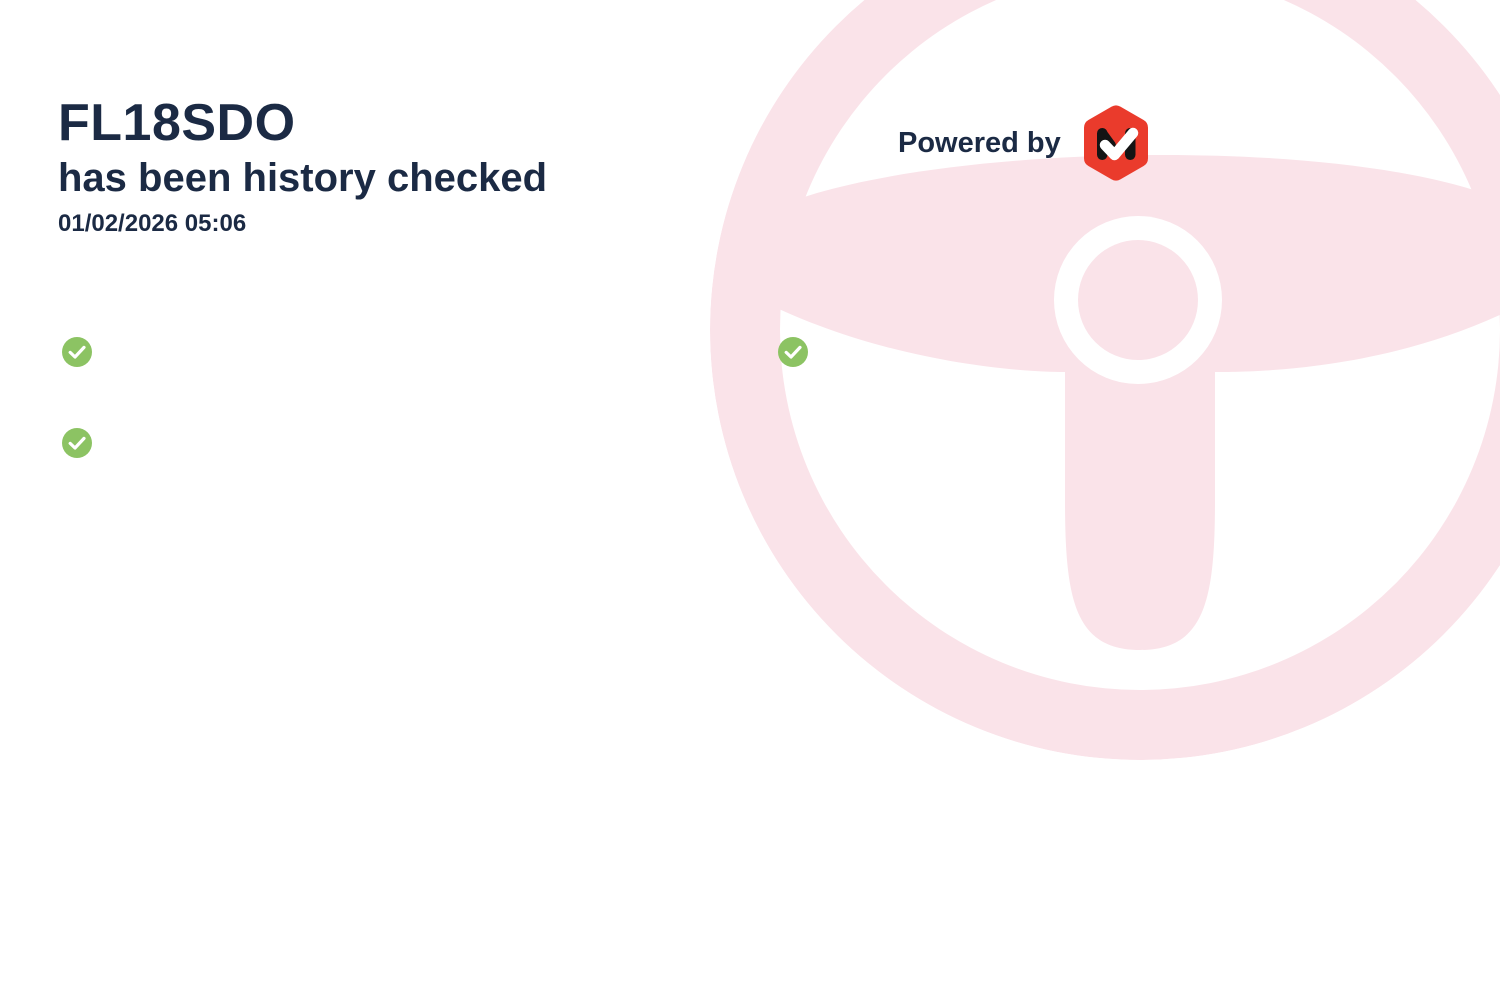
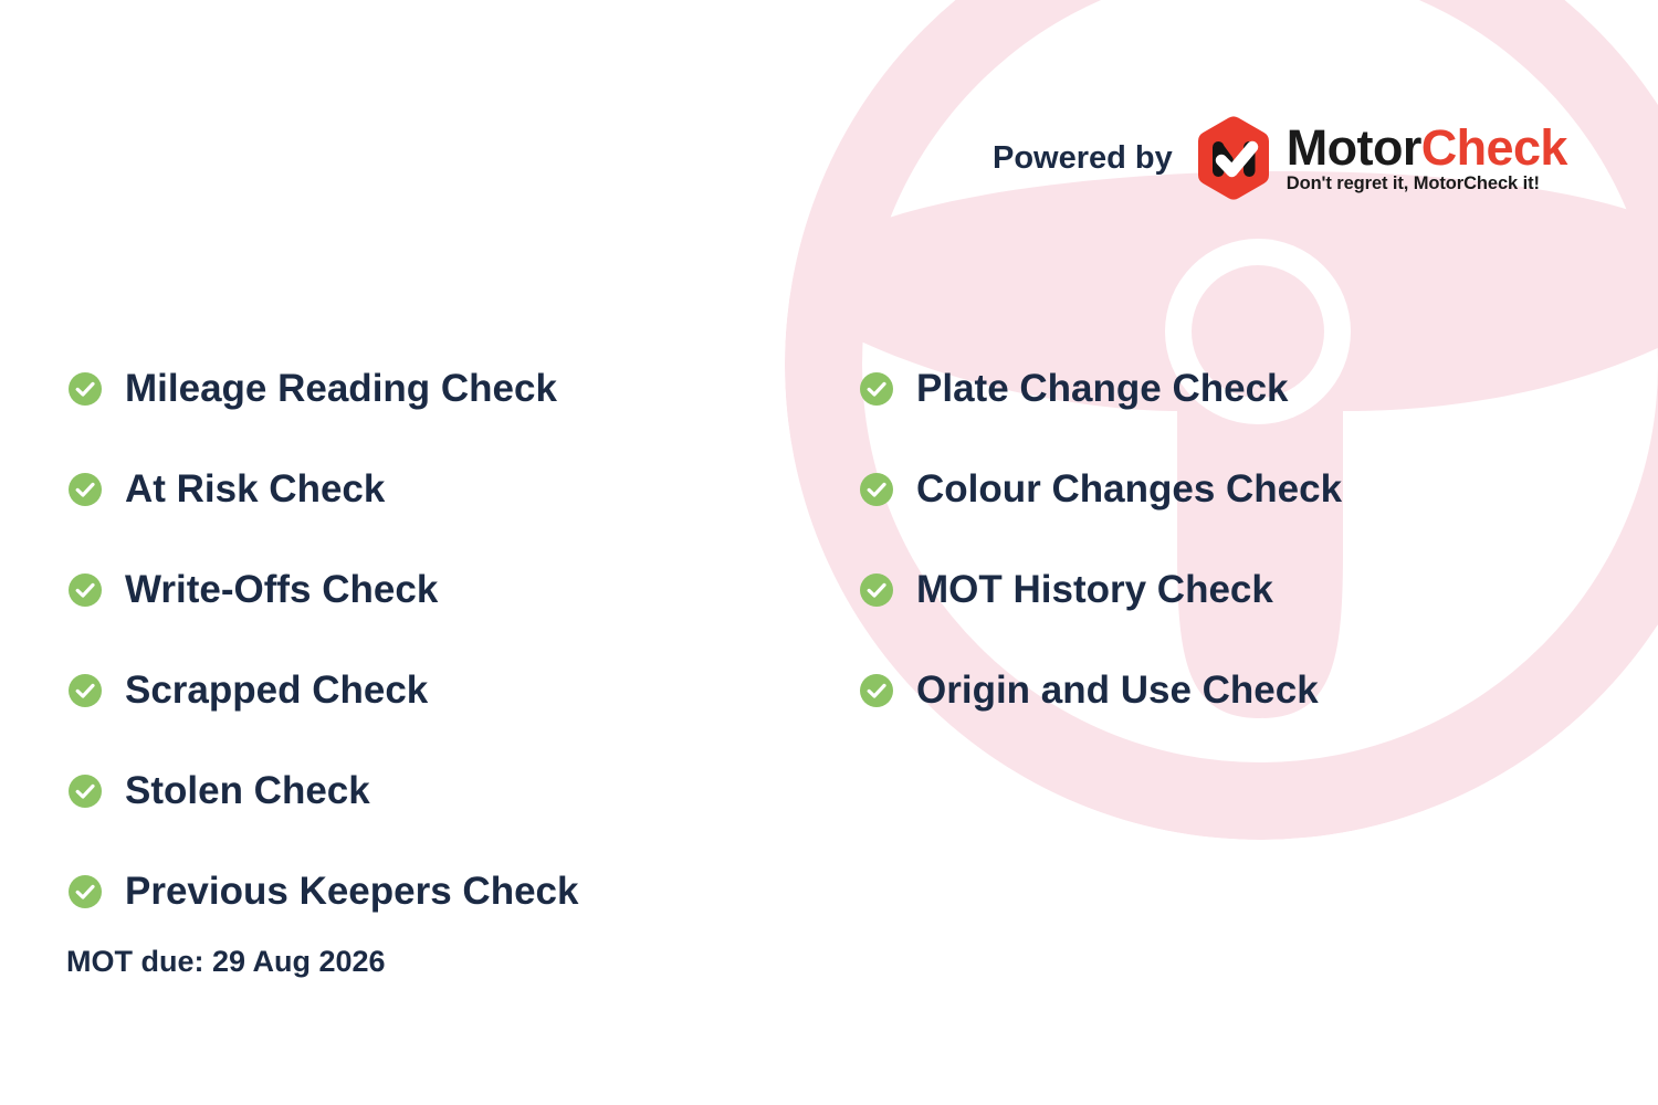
- FL18SDO
- has been history checked
- 01/02/2026 05:06
  Powered by
+ MotorCheck
+ Don't regret it, MotorCheck it!
+ Mileage Reading Check
+ At Risk Check
+ Write-Offs Check
+ Scrapped Check
+ Stolen Check
+ Previous Keepers Check
+ Plate Change Check
+ Colour Changes Check
+ MOT History Check
+ Origin and Use Check
+ MOT due: 29 Aug 2026
